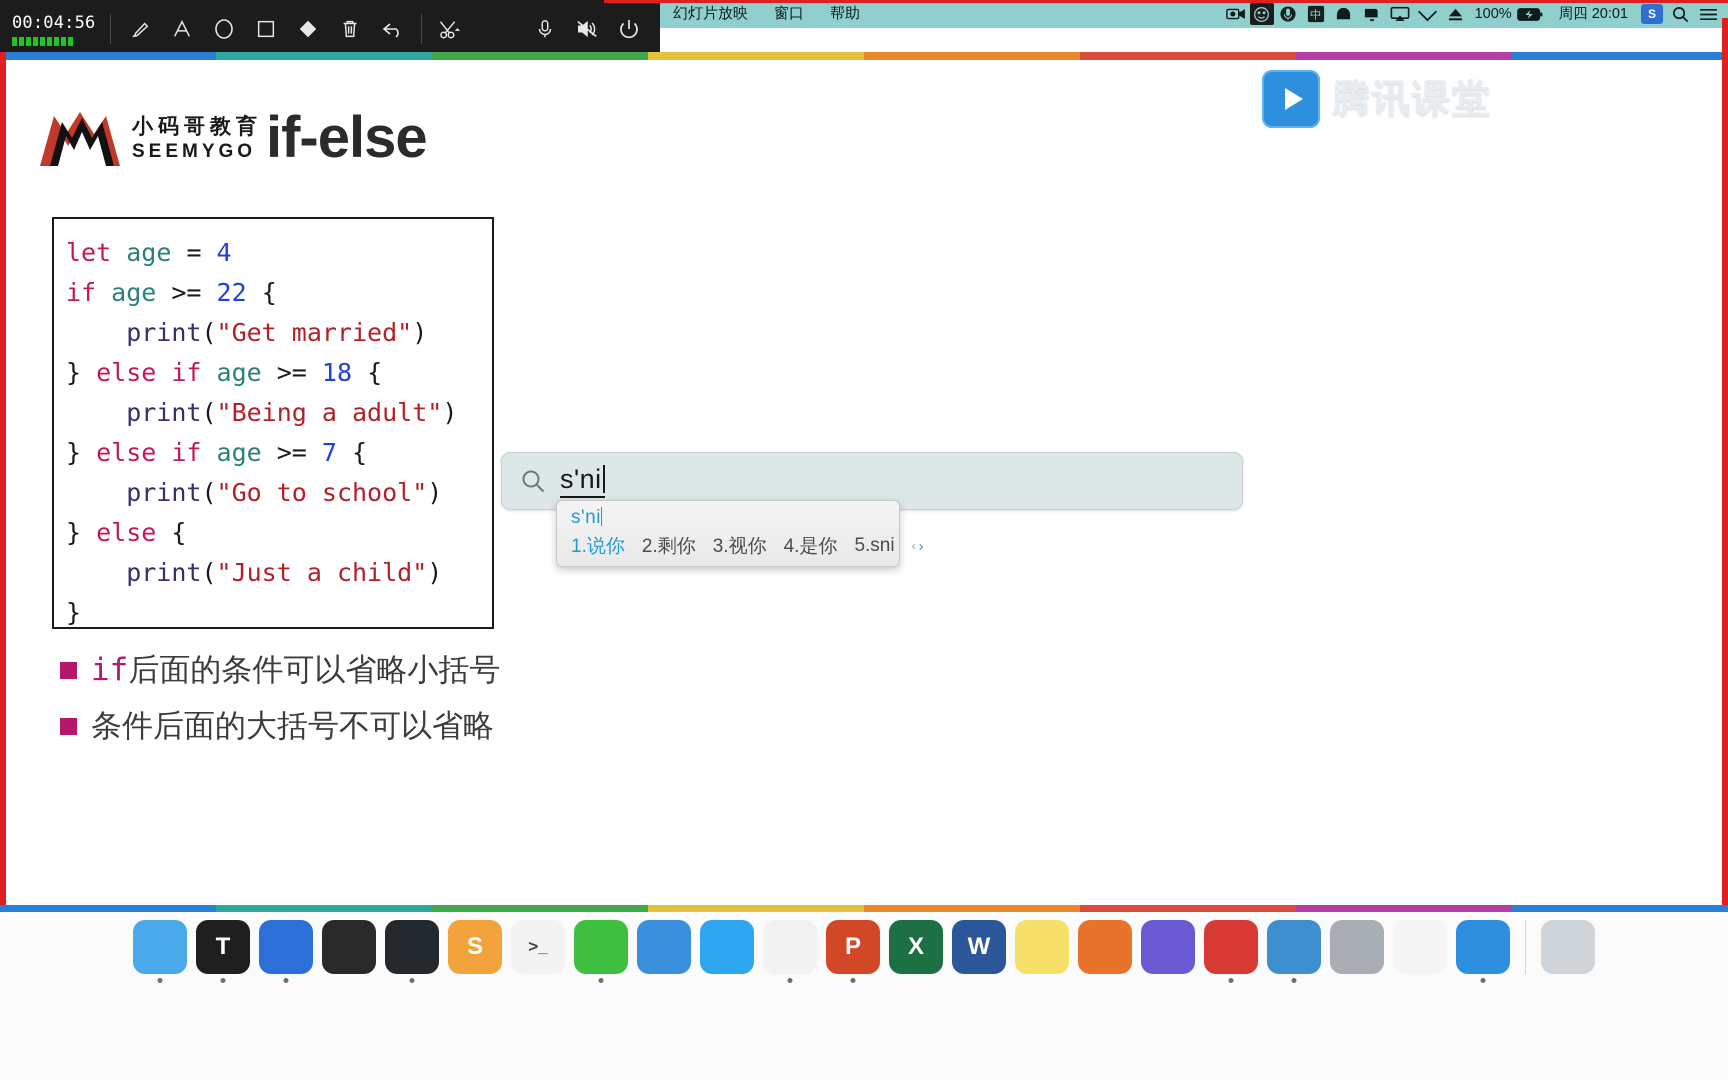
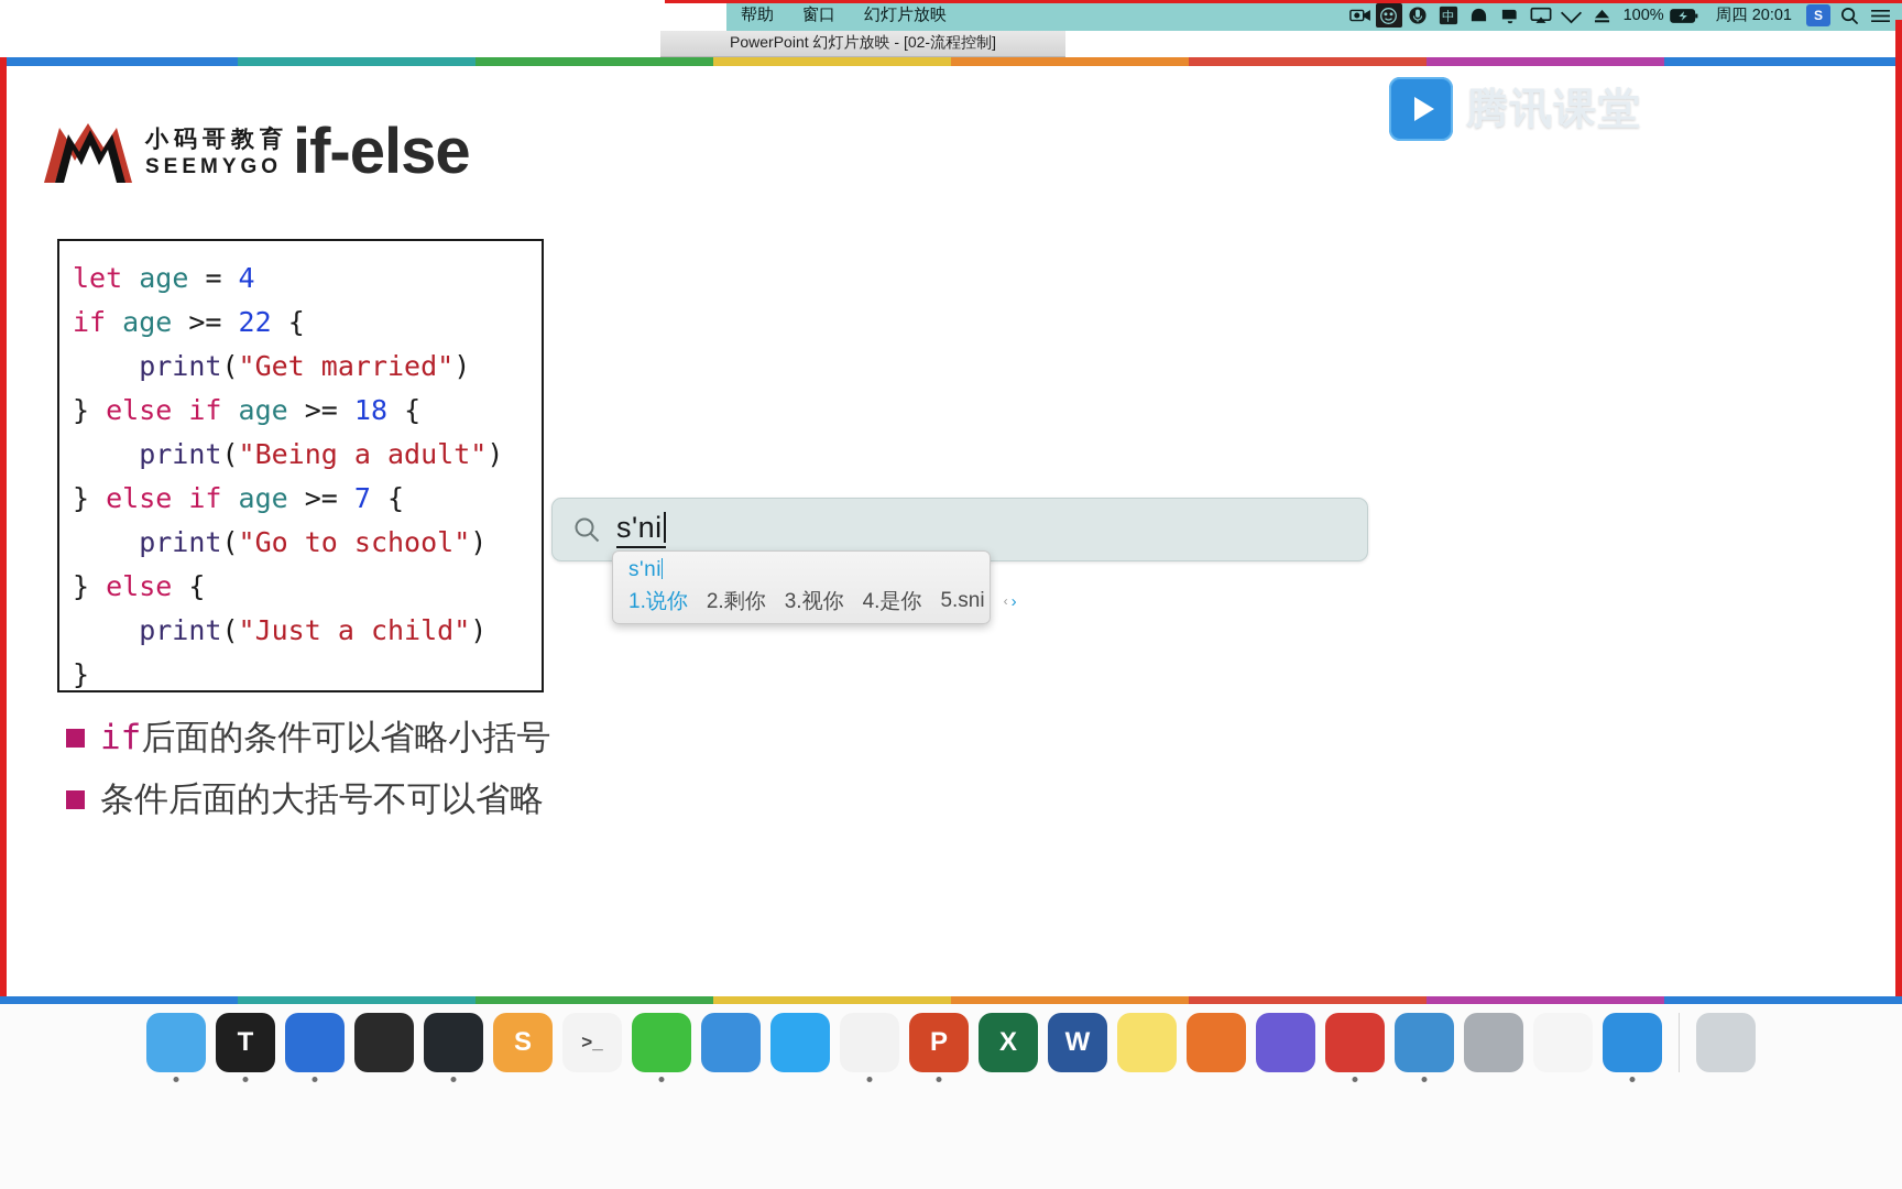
- 00:04:56
- 幻灯片放映
+ 帮助
  窗口
- 帮助
+ 幻灯片放映
  中
  100%
  周四 20:01
  S
+ PowerPoint 幻灯片放映 - [02-流程控制]
  腾讯课堂
  小码哥教育
  SEEMYGO
  if-else
  let age = 4 if age >= 22 { print("Get married") } else if age >= 18 { print("Being a adult") } else if age >= 7 { print("Go to school") } else { print("Just a child") }
  if后面的条件可以省略小括号
  条件后面的大括号不可以省略
  s'ni
  s'ni
  1.说你
  2.剩你
  3.视你
  4.是你
  5.sni
  ‹
  ›
  T
  S
  >_
  P
  X
  W
